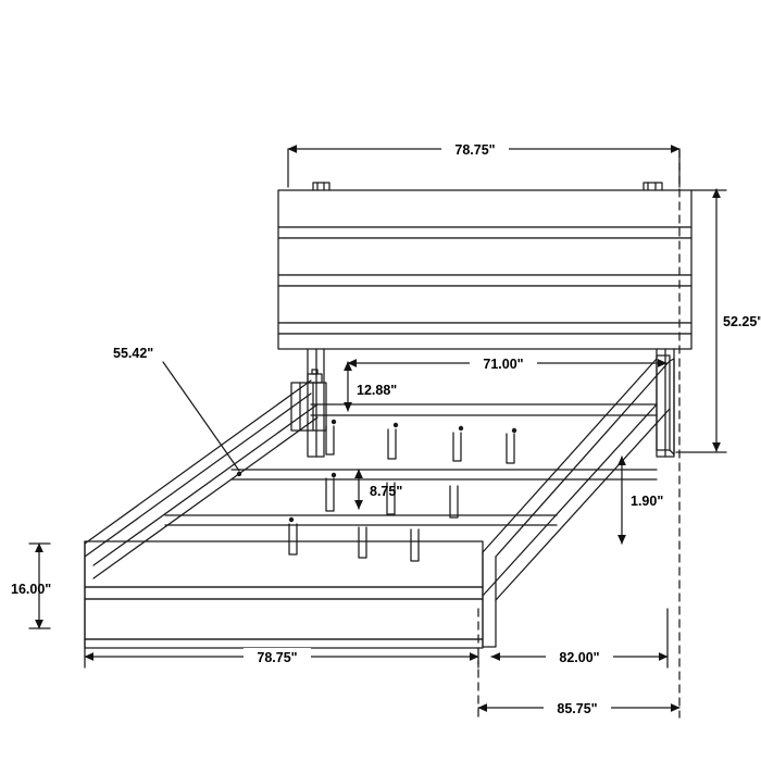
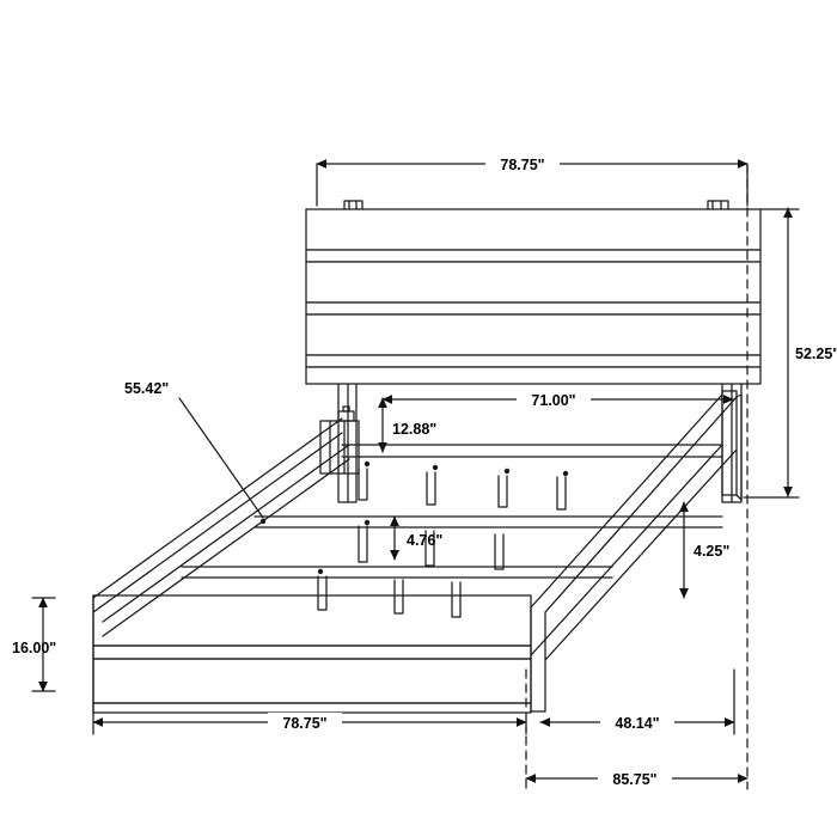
  78.75"
  52.25"
  71.00"
  12.88"
  55.42"
- 8.75"
+ 4.76"
- 1.90"
+ 4.25"
  16.00"
  78.75"
- 82.00"
+ 48.14"
  85.75"
